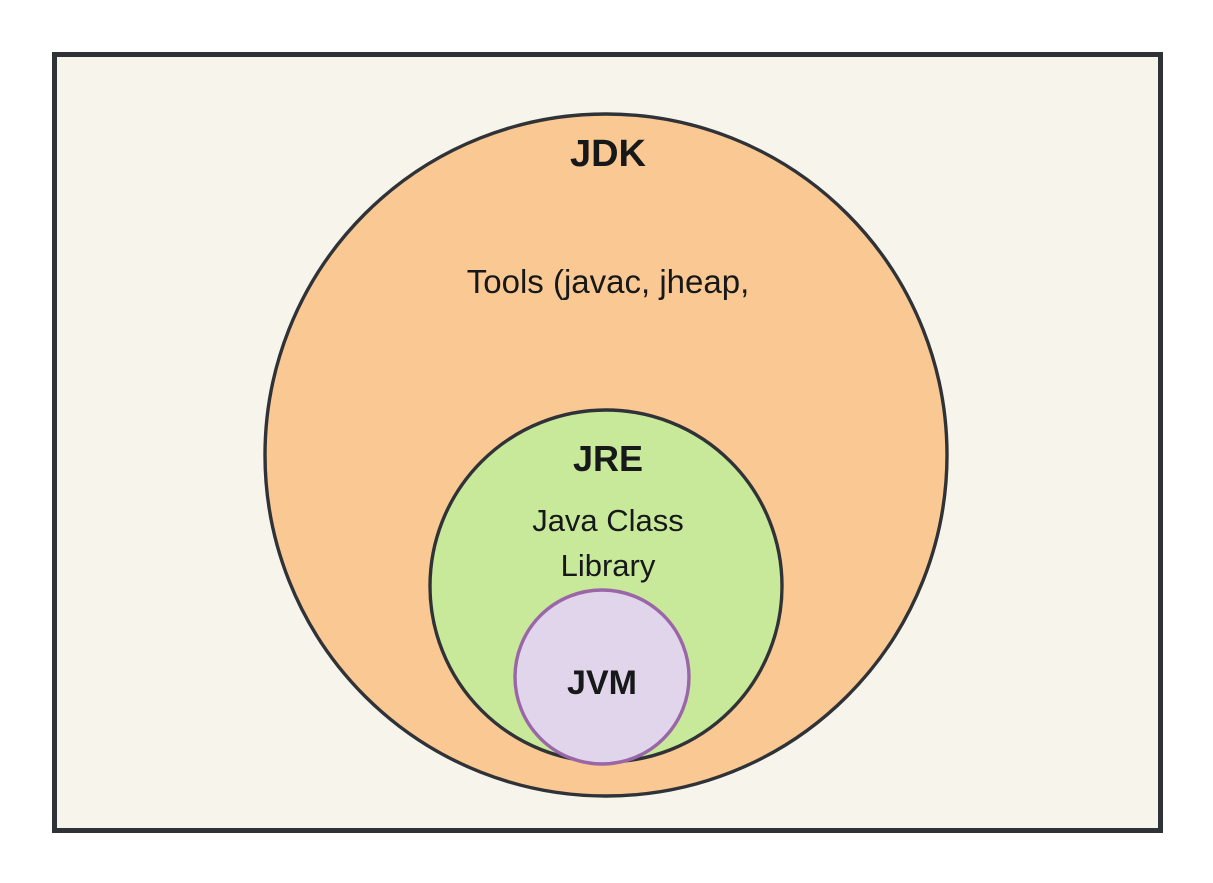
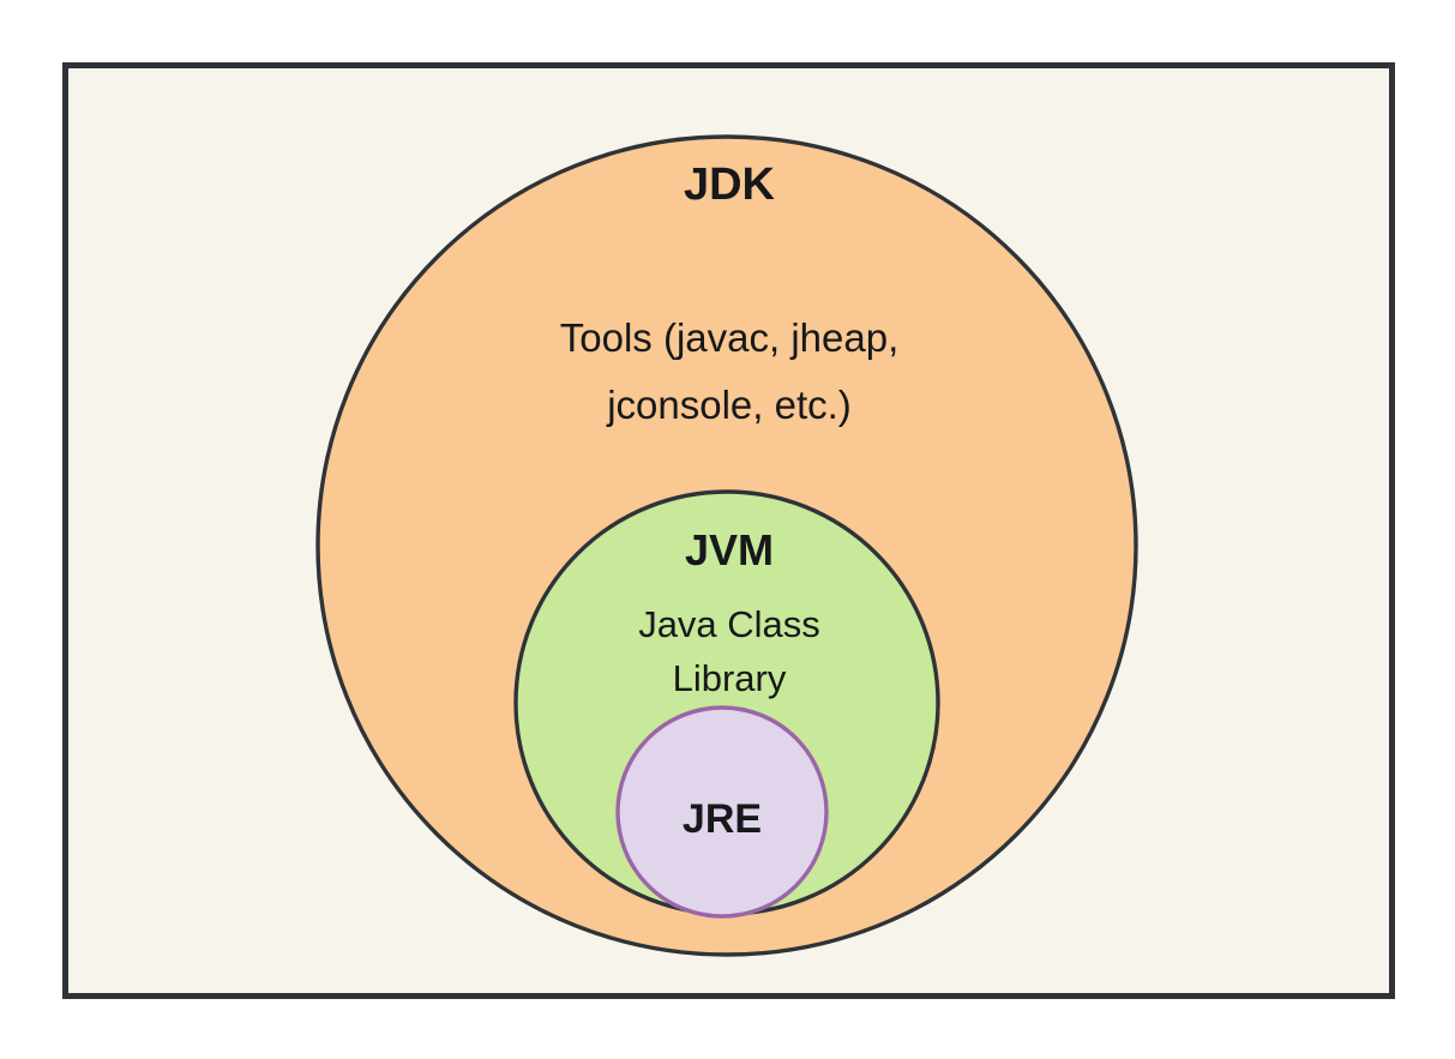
  JDK
  Tools (javac, jheap,
+ jconsole, etc.)
- JRE
+ JVM
  Java Class
  Library
- JVM
+ JRE
